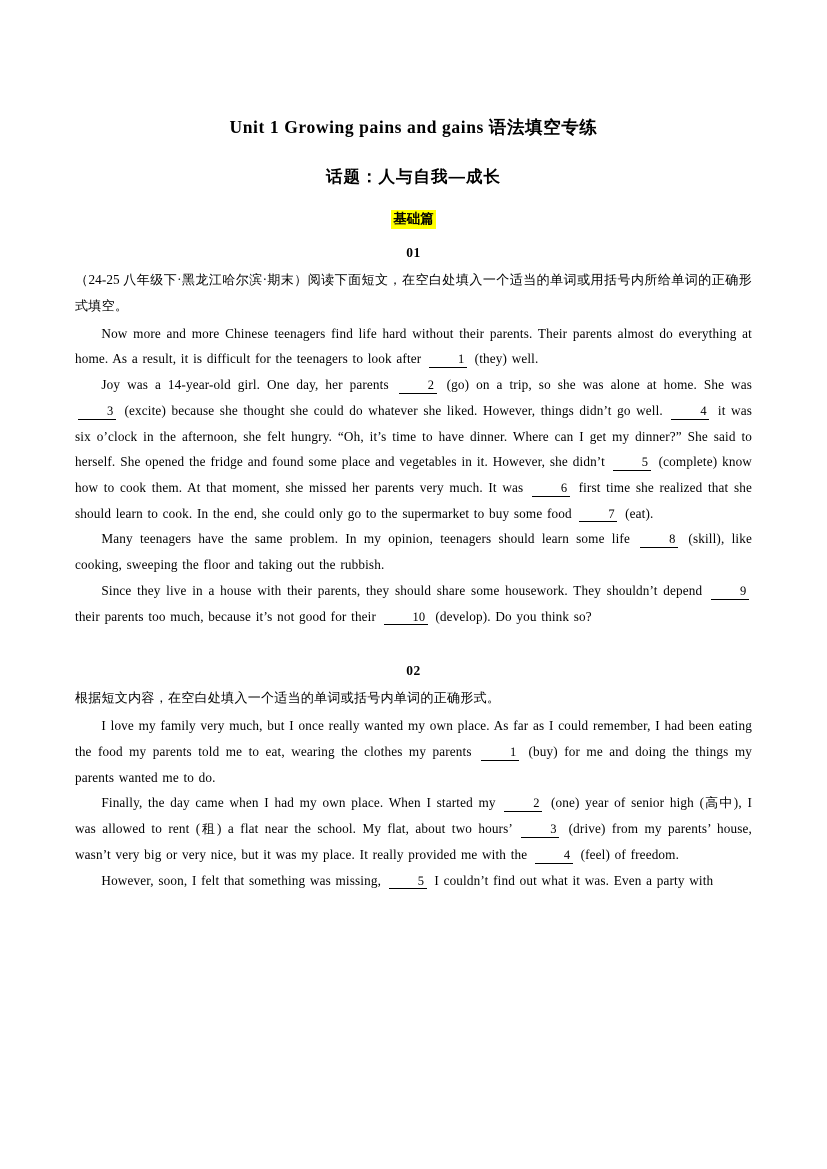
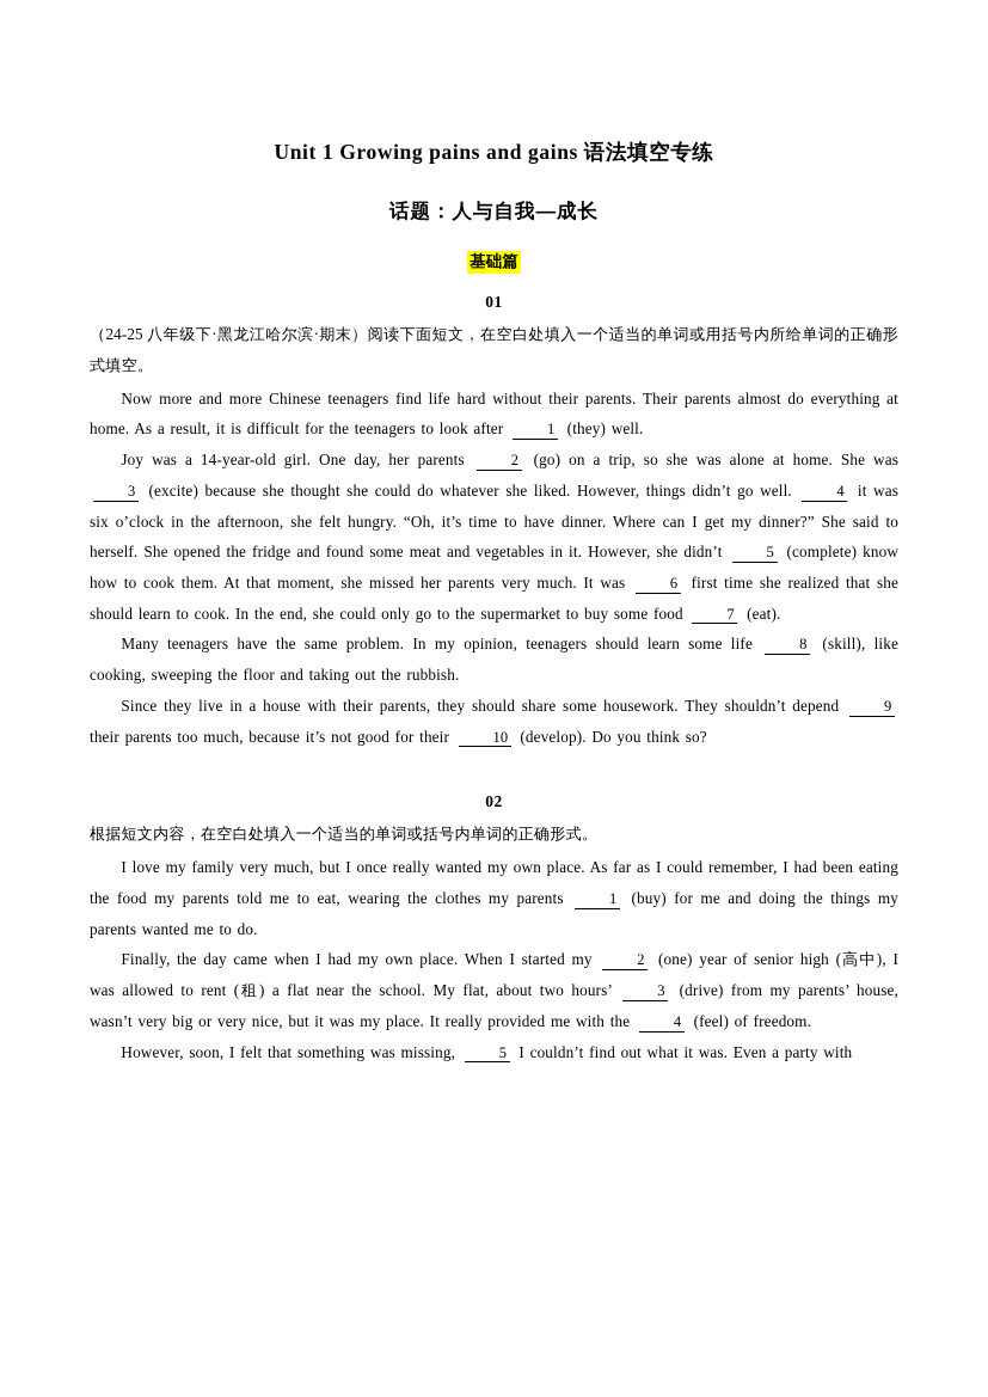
  Unit 1 Growing pains and gains 语法填空专练
  话题：人与自我—成长
  基础篇
  01
  （24-25 八年级下·黑龙江哈尔滨·期末）阅读下面短文，在空白处填入一个适当的单词或用括号内所给单词的正确形式填空。
  Now more and more Chinese teenagers find life hard without their parents. Their parents almost do everything at home. As a result, it is difficult for the teenagers to look after 1 (they) well.
- Joy was a 14-year-old girl. One day, her parents 2 (go) on a trip, so she was alone at home. She was 3 (excite) because she thought she could do whatever she liked. However, things didn’t go well. 4 it was six o’clock in the afternoon, she felt hungry. “Oh, it’s time to have dinner. Where can I get my dinner?” She said to herself. She opened the fridge and found some place and vegetables in it. However, she didn’t 5 (complete) know how to cook them. At that moment, she missed her parents very much. It was 6 first time she realized that she should learn to cook. In the end, she could only go to the supermarket to buy some food 7 (eat).
+ Joy was a 14-year-old girl. One day, her parents 2 (go) on a trip, so she was alone at home. She was 3 (excite) because she thought she could do whatever she liked. However, things didn’t go well. 4 it was six o’clock in the afternoon, she felt hungry. “Oh, it’s time to have dinner. Where can I get my dinner?” She said to herself. She opened the fridge and found some meat and vegetables in it. However, she didn’t 5 (complete) know how to cook them. At that moment, she missed her parents very much. It was 6 first time she realized that she should learn to cook. In the end, she could only go to the supermarket to buy some food 7 (eat).
  Many teenagers have the same problem. In my opinion, teenagers should learn some life 8 (skill), like cooking, sweeping the floor and taking out the rubbish.
  Since they live in a house with their parents, they should share some housework. They shouldn’t depend 9 their parents too much, because it’s not good for their 10 (develop). Do you think so?
  02
  根据短文内容，在空白处填入一个适当的单词或括号内单词的正确形式。
  I love my family very much, but I once really wanted my own place. As far as I could remember, I had been eating the food my parents told me to eat, wearing the clothes my parents 1 (buy) for me and doing the things my parents wanted me to do.
  Finally, the day came when I had my own place. When I started my 2 (one) year of senior high (高中), I was allowed to rent (租) a flat near the school. My flat, about two hours’ 3 (drive) from my parents’ house, wasn’t very big or very nice, but it was my place. It really provided me with the 4 (feel) of freedom.
  However, soon, I felt that something was missing, 5 I couldn’t find out what it was. Even a party with
